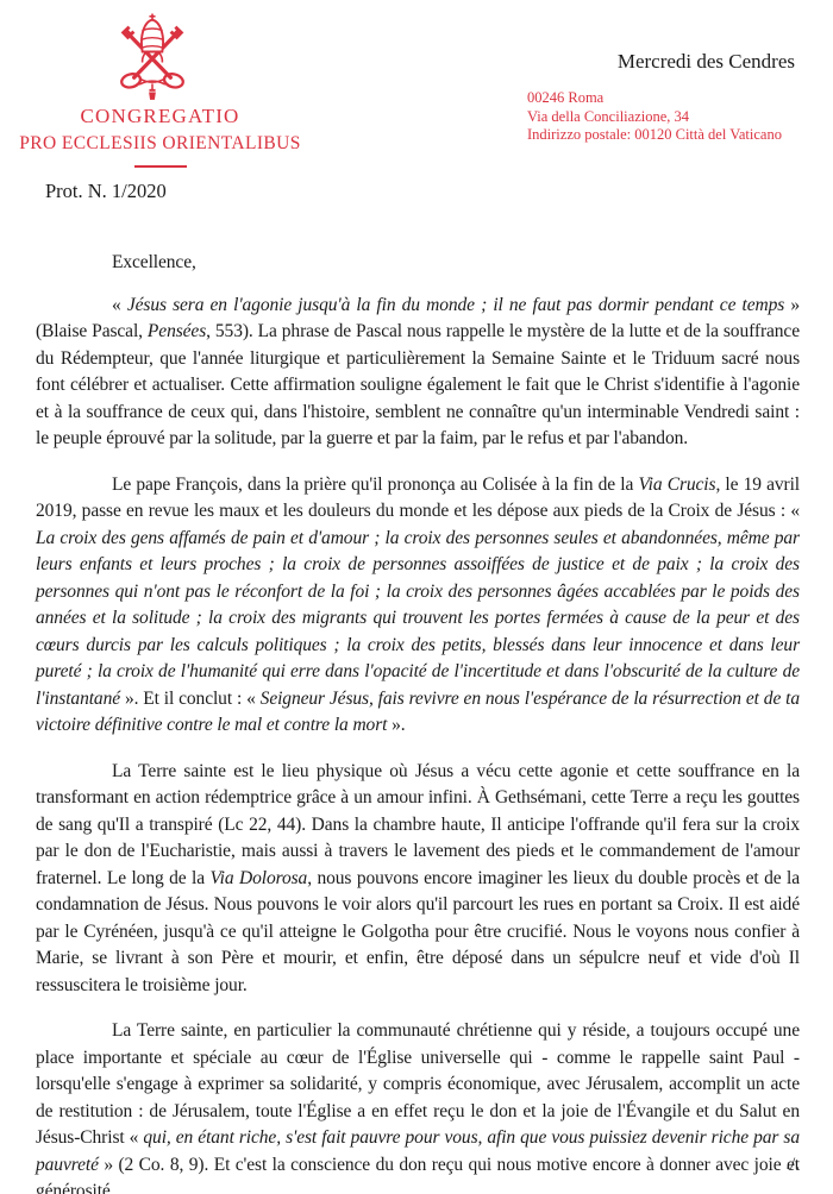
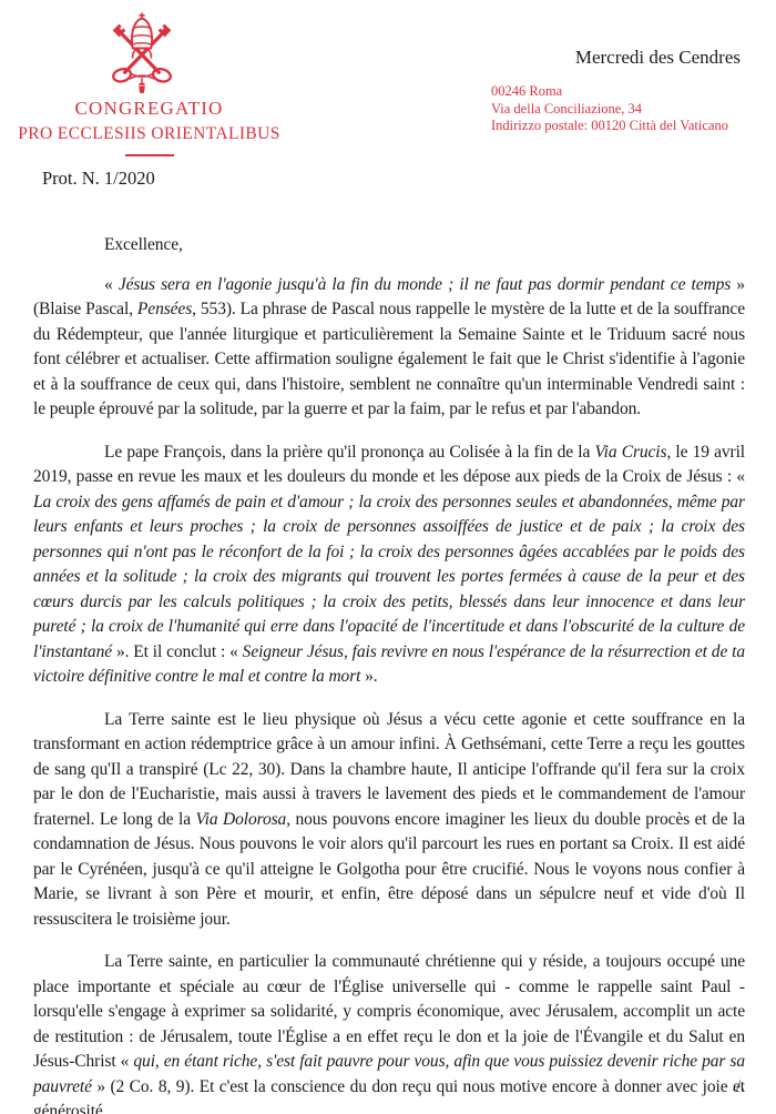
  CONGREGATIO
  PRO ECCLESIIS ORIENTALIBUS
  Mercredi des Cendres
  00246 Roma
  Via della Conciliazione, 34
  Indirizzo postale: 00120 Città del Vaticano
  Prot. N. 1/2020
  Excellence,
  « Jésus sera en l'agonie jusqu'à la fin du monde ; il ne faut pas dormir pendant ce temps » (Blaise Pascal, Pensées, 553). La phrase de Pascal nous rappelle le mystère de la lutte et de la souffrance du Rédempteur, que l'année liturgique et particulièrement la Semaine Sainte et le Triduum sacré nous font célébrer et actualiser. Cette affirmation souligne également le fait que le Christ s'identifie à l'agonie et à la souffrance de ceux qui, dans l'histoire, semblent ne connaître qu'un interminable Vendredi saint : le peuple éprouvé par la solitude, par la guerre et par la faim, par le refus et par l'abandon.
  Le pape François, dans la prière qu'il prononça au Colisée à la fin de la Via Crucis, le 19 avril 2019, passe en revue les maux et les douleurs du monde et les dépose aux pieds de la Croix de Jésus : « La croix des gens affamés de pain et d'amour ; la croix des personnes seules et abandonnées, même par leurs enfants et leurs proches ; la croix de personnes assoiffées de justice et de paix ; la croix des personnes qui n'ont pas le réconfort de la foi ; la croix des personnes âgées accablées par le poids des années et la solitude ; la croix des migrants qui trouvent les portes fermées à cause de la peur et des cœurs durcis par les calculs politiques ; la croix des petits, blessés dans leur innocence et dans leur pureté ; la croix de l'humanité qui erre dans l'opacité de l'incertitude et dans l'obscurité de la culture de l'instantané ». Et il conclut : « Seigneur Jésus, fais revivre en nous l'espérance de la résurrection et de ta victoire définitive contre le mal et contre la mort ».
- La Terre sainte est le lieu physique où Jésus a vécu cette agonie et cette souffrance en la transformant en action rédemptrice grâce à un amour infini. À Gethsémani, cette Terre a reçu les gouttes de sang qu'Il a transpiré (Lc 22, 44). Dans la chambre haute, Il anticipe l'offrande qu'il fera sur la croix par le don de l'Eucharistie, mais aussi à travers le lavement des pieds et le commandement de l'amour fraternel. Le long de la Via Dolorosa, nous pouvons encore imaginer les lieux du double procès et de la condamnation de Jésus. Nous pouvons le voir alors qu'il parcourt les rues en portant sa Croix. Il est aidé par le Cyrénéen, jusqu'à ce qu'il atteigne le Golgotha pour être crucifié. Nous le voyons nous confier à Marie, se livrant à son Père et mourir, et enfin, être déposé dans un sépulcre neuf et vide d'où Il ressuscitera le troisième jour.
+ La Terre sainte est le lieu physique où Jésus a vécu cette agonie et cette souffrance en la transformant en action rédemptrice grâce à un amour infini. À Gethsémani, cette Terre a reçu les gouttes de sang qu'Il a transpiré (Lc 22, 30). Dans la chambre haute, Il anticipe l'offrande qu'il fera sur la croix par le don de l'Eucharistie, mais aussi à travers le lavement des pieds et le commandement de l'amour fraternel. Le long de la Via Dolorosa, nous pouvons encore imaginer les lieux du double procès et de la condamnation de Jésus. Nous pouvons le voir alors qu'il parcourt les rues en portant sa Croix. Il est aidé par le Cyrénéen, jusqu'à ce qu'il atteigne le Golgotha pour être crucifié. Nous le voyons nous confier à Marie, se livrant à son Père et mourir, et enfin, être déposé dans un sépulcre neuf et vide d'où Il ressuscitera le troisième jour.
  La Terre sainte, en particulier la communauté chrétienne qui y réside, a toujours occupé une place importante et spéciale au cœur de l'Église universelle qui - comme le rappelle saint Paul - lorsqu'elle s'engage à exprimer sa solidarité, y compris économique, avec Jérusalem, accomplit un acte de restitution : de Jérusalem, toute l'Église a en effet reçu le don et la joie de l'Évangile et du Salut en Jésus-Christ « qui, en étant riche, s'est fait pauvre pour vous, afin que vous puissiez devenir riche par sa pauvreté » (2 Co. 8, 9). Et c'est la conscience du don reçu qui nous motive encore à donner avec joie et générosité.
  ./.
